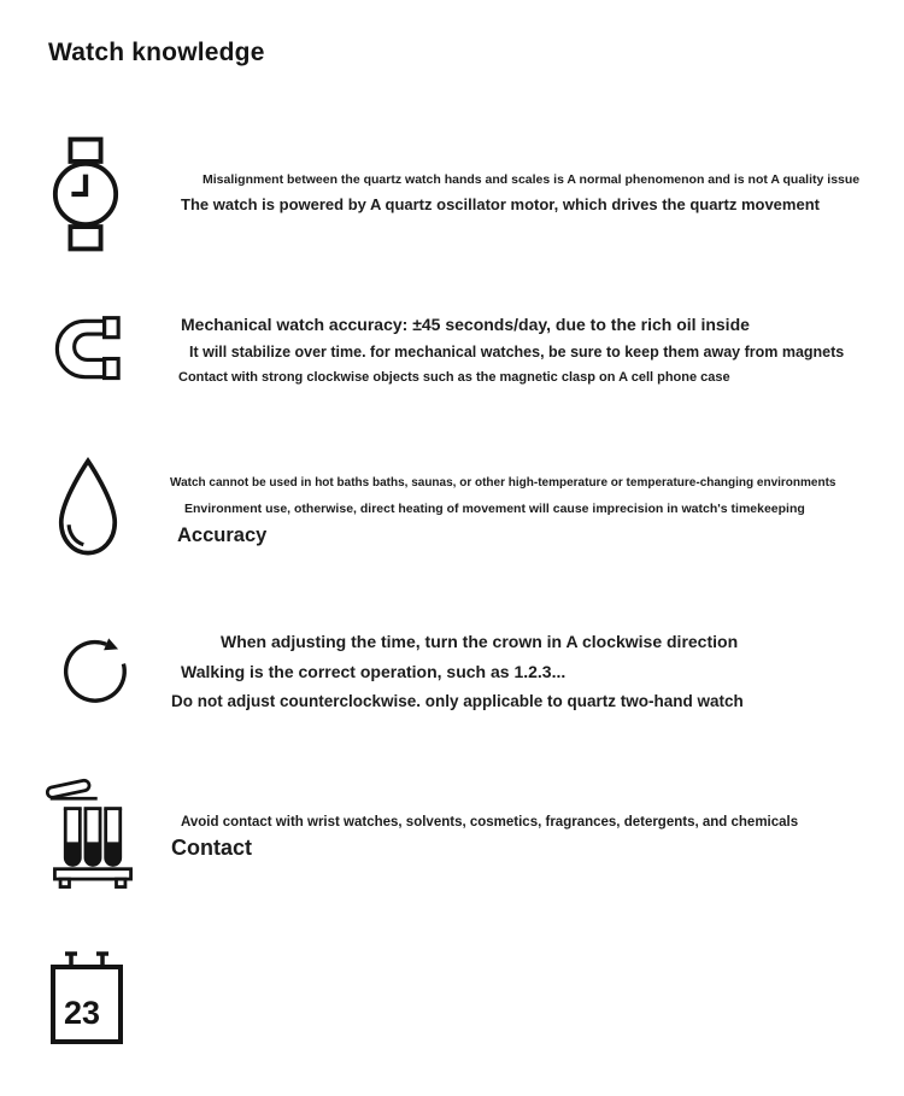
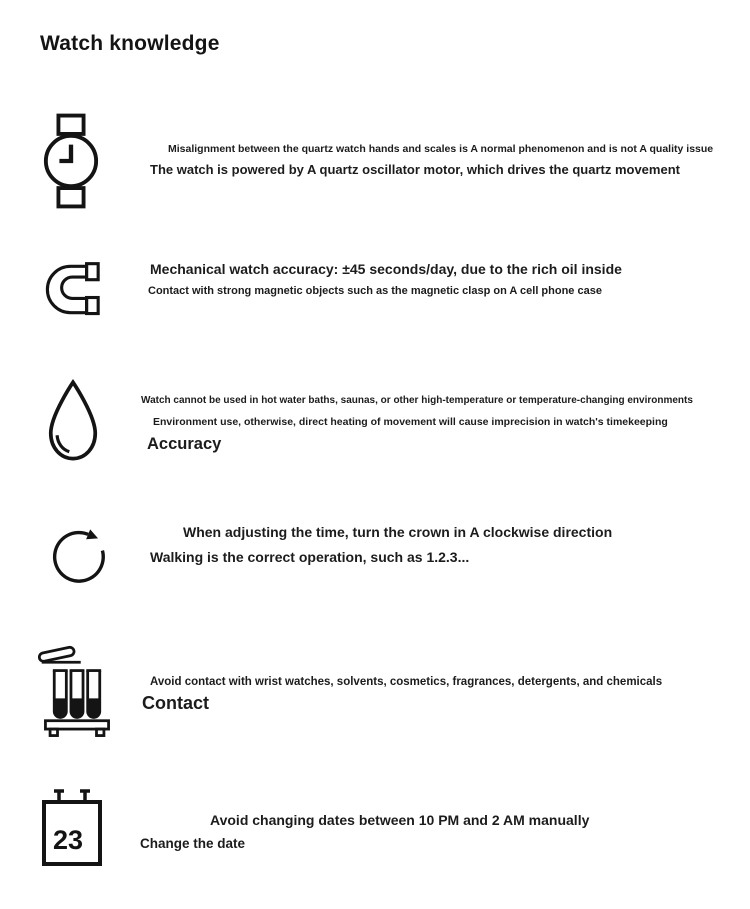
  Watch knowledge
  Misalignment between the quartz watch hands and scales is A normal phenomenon and is not A quality issue
  The watch is powered by A quartz oscillator motor, which drives the quartz movement
  Mechanical watch accuracy: ±45 seconds/day, due to the rich oil inside
- It will stabilize over time. for mechanical watches, be sure to keep them away from magnets
- Contact with strong clockwise objects such as the magnetic clasp on A cell phone case
+ Contact with strong magnetic objects such as the magnetic clasp on A cell phone case
- Watch cannot be used in hot baths baths, saunas, or other high-temperature or temperature-changing environments
+ Watch cannot be used in hot water baths, saunas, or other high-temperature or temperature-changing environments
  Environment use, otherwise, direct heating of movement will cause imprecision in watch's timekeeping
  Accuracy
  When adjusting the time, turn the crown in A clockwise direction
  Walking is the correct operation, such as 1.2.3...
- Do not adjust counterclockwise. only applicable to quartz two-hand watch
  Avoid contact with wrist watches, solvents, cosmetics, fragrances, detergents, and chemicals
  Contact
  23
+ Avoid changing dates between 10 PM and 2 AM manually
+ Change the date
